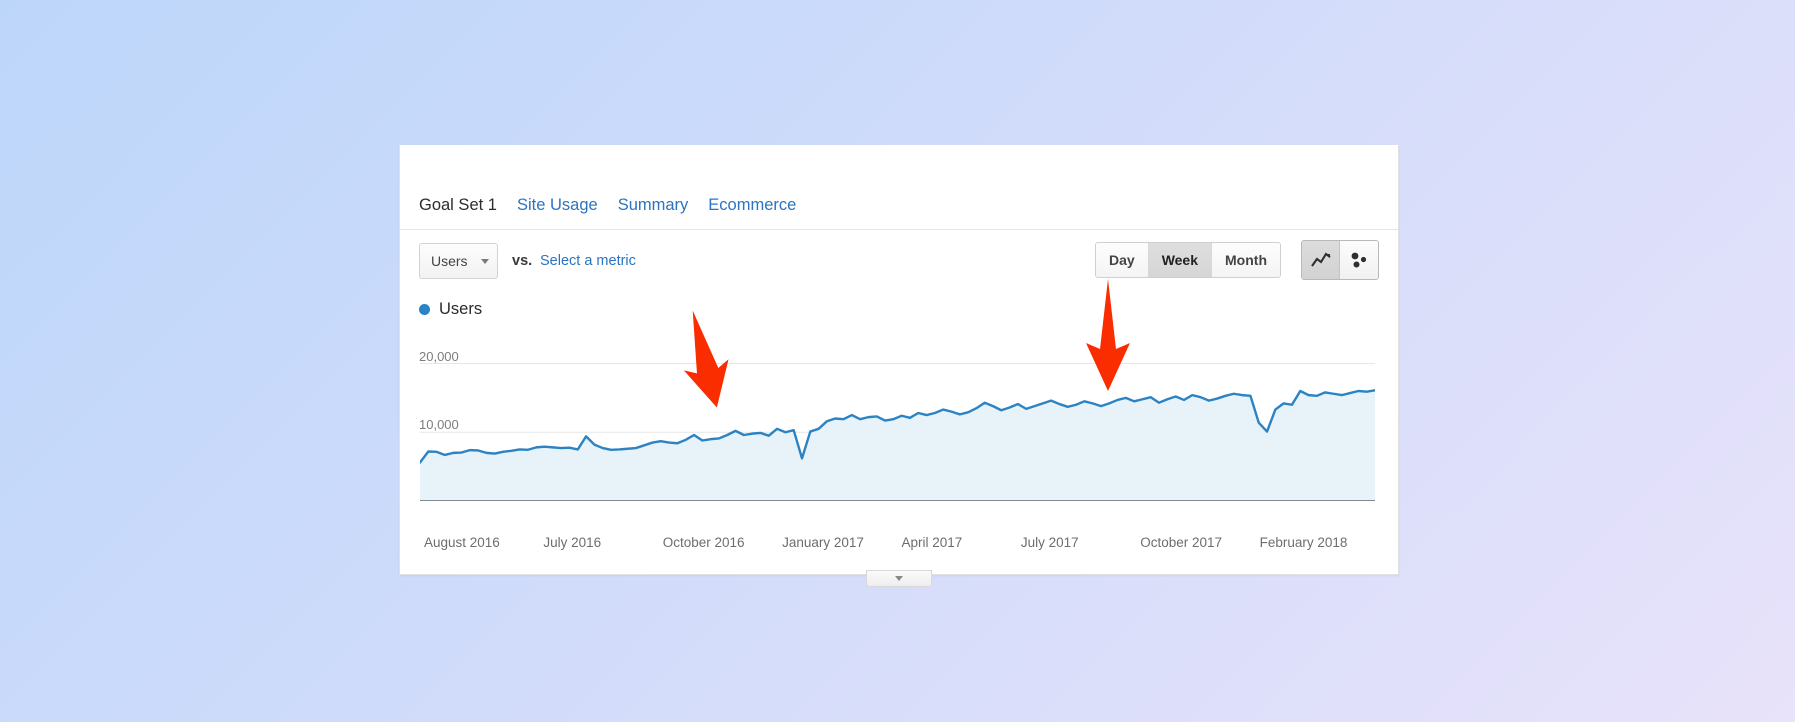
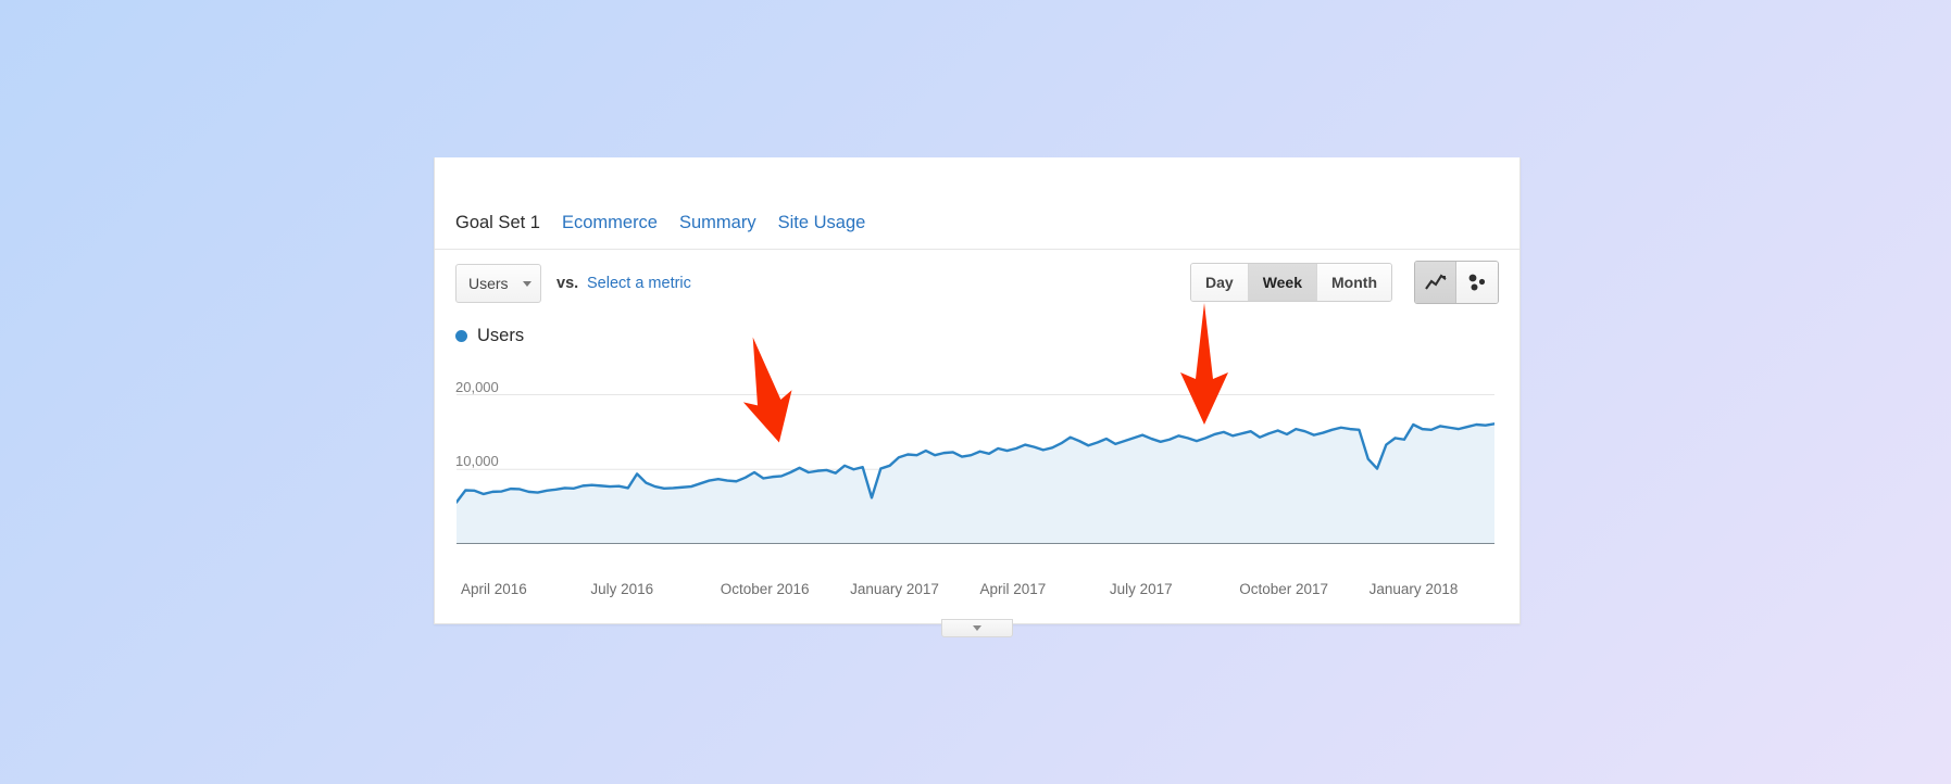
  Goal Set 1
- Site Usage
+ Ecommerce
  Summary
- Ecommerce
+ Site Usage
  Users
  vs.
  Select a metric
  Day
  Week
  Month
  Users
  20,000
  10,000
- August 2016
+ April 2016
  July 2016
  October 2016
  January 2017
  April 2017
  July 2017
  October 2017
- February 2018
+ January 2018
